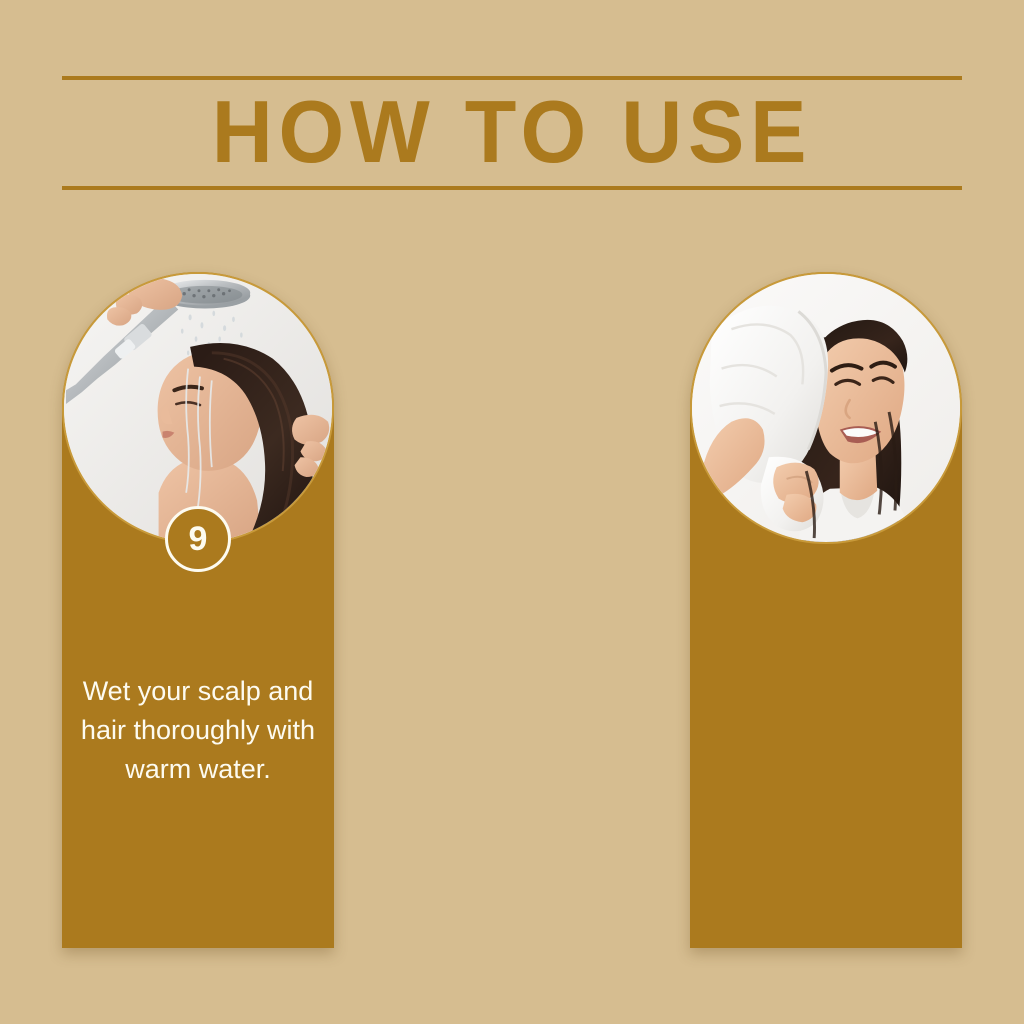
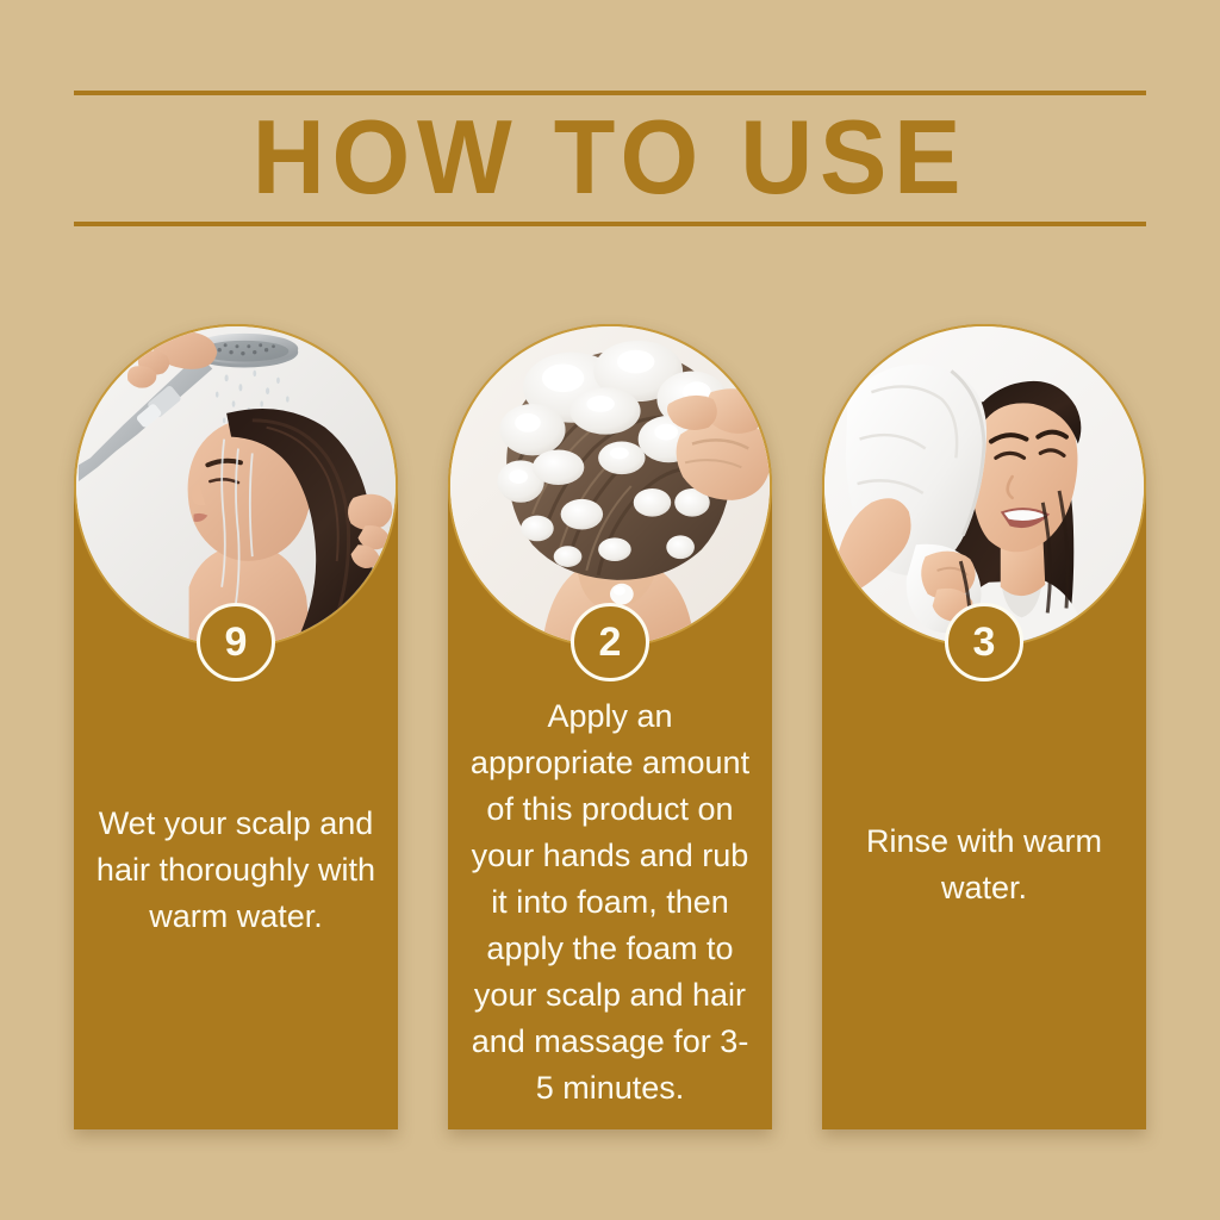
  HOW TO USE
  9
  Wet your scalp and hair thoroughly with warm water.
+ 2
+ Apply an appropriate amount of this product on your hands and rub it into foam, then apply the foam to your scalp and hair and massage for 3-5 minutes.
+ 3
+ Rinse with warm water.
